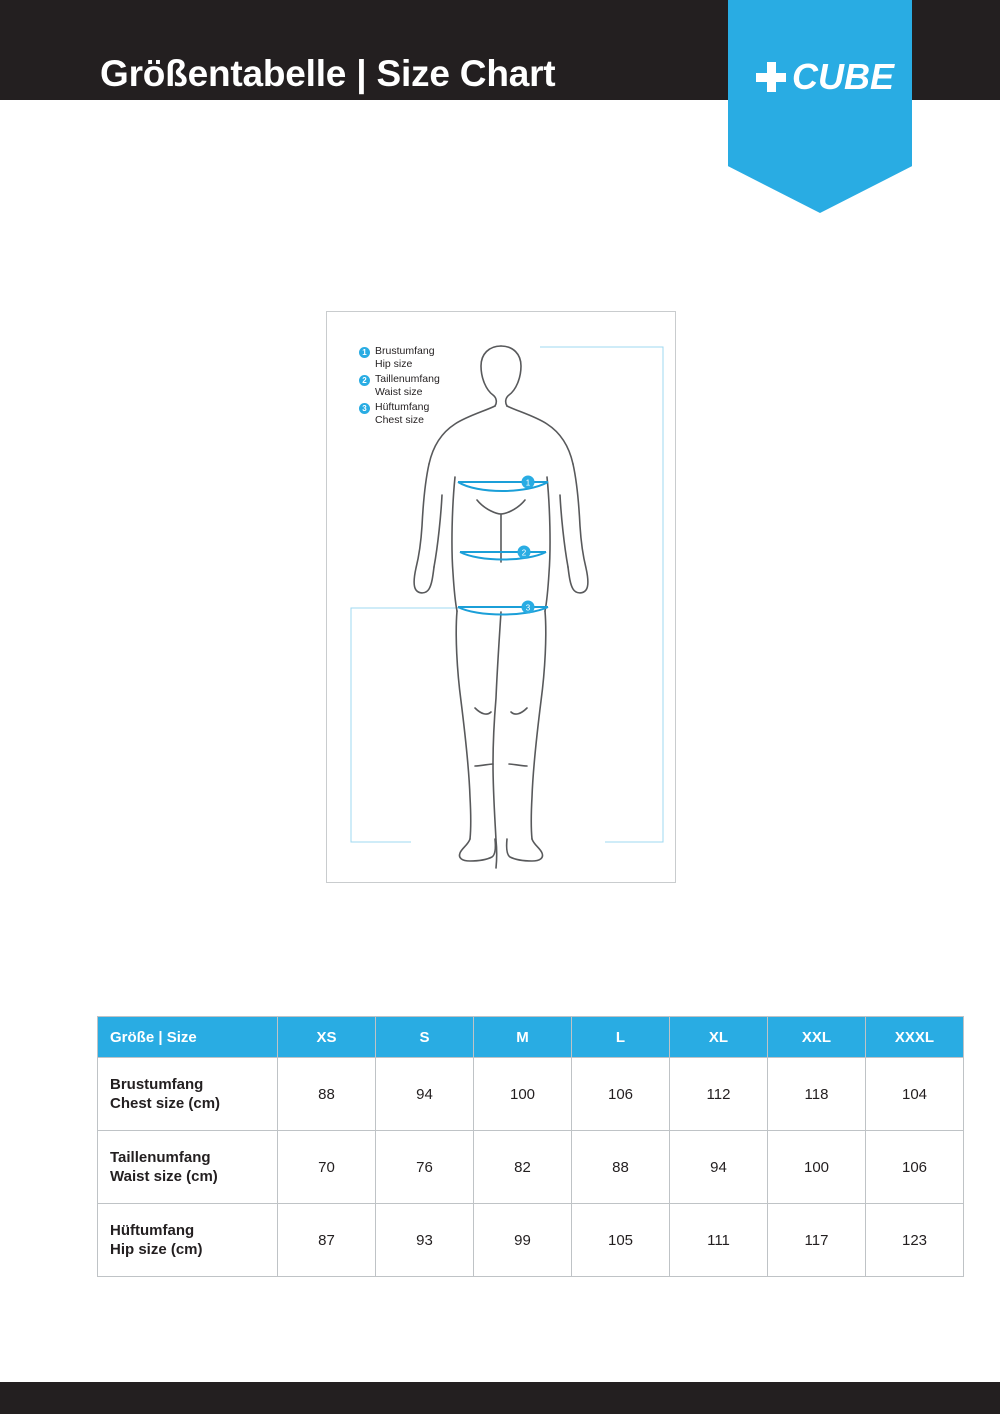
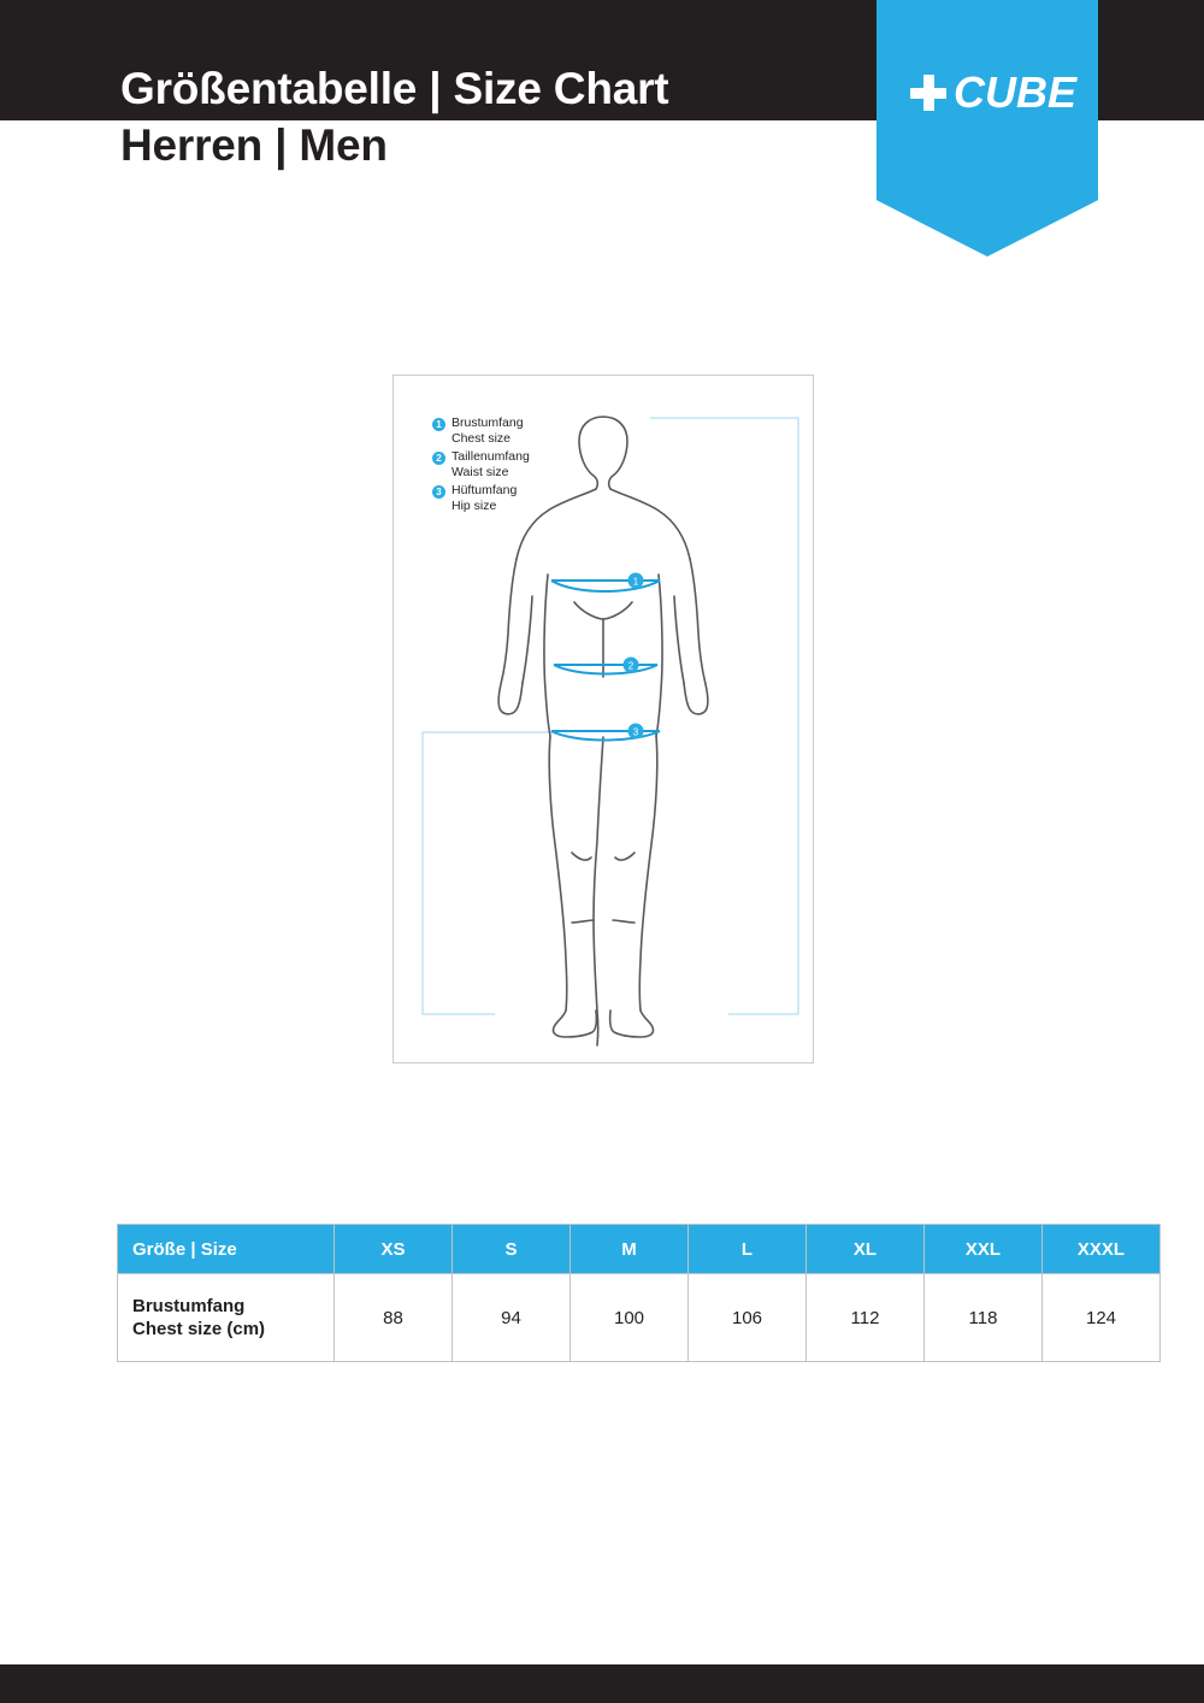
  CUBE
  Größentabelle | Size Chart
+ Herren | Men
  1
  2
  3
  1
  Brustumfang
- Hip size
+ Chest size
  2
  Taillenumfang
  Waist size
  3
  Hüftumfang
- Chest size
+ Hip size
  Größe | Size	XS	S	M	L	XL	XXL	XXXL
- Brustumfang Chest size (cm)	88	94	100	106	112	118	104
+ Brustumfang Chest size (cm)	88	94	100	106	112	118	124
- Taillenumfang Waist size (cm)	70	76	82	88	94	100	106
- Hüftumfang Hip size (cm)	87	93	99	105	111	117	123
